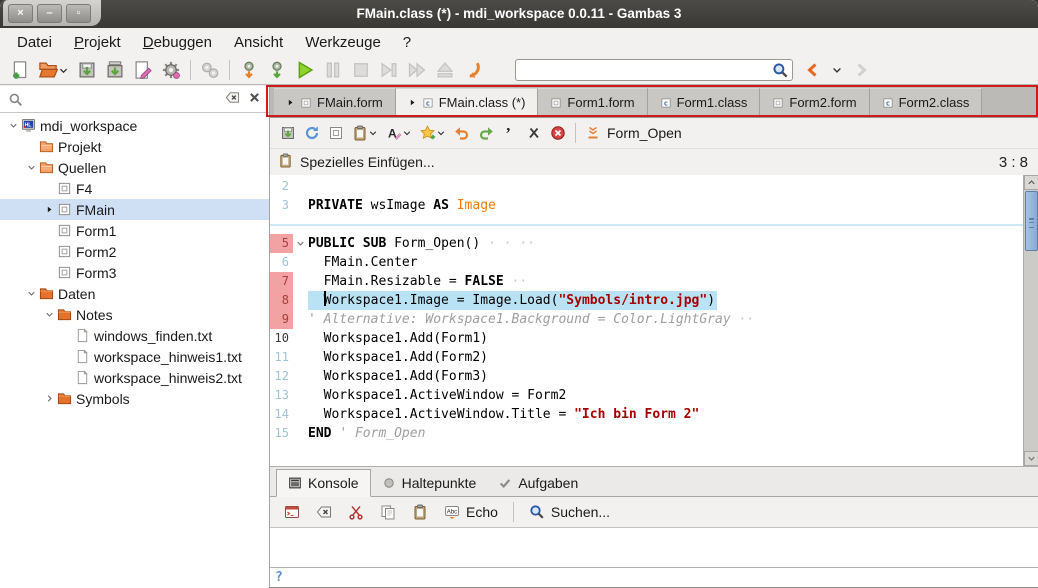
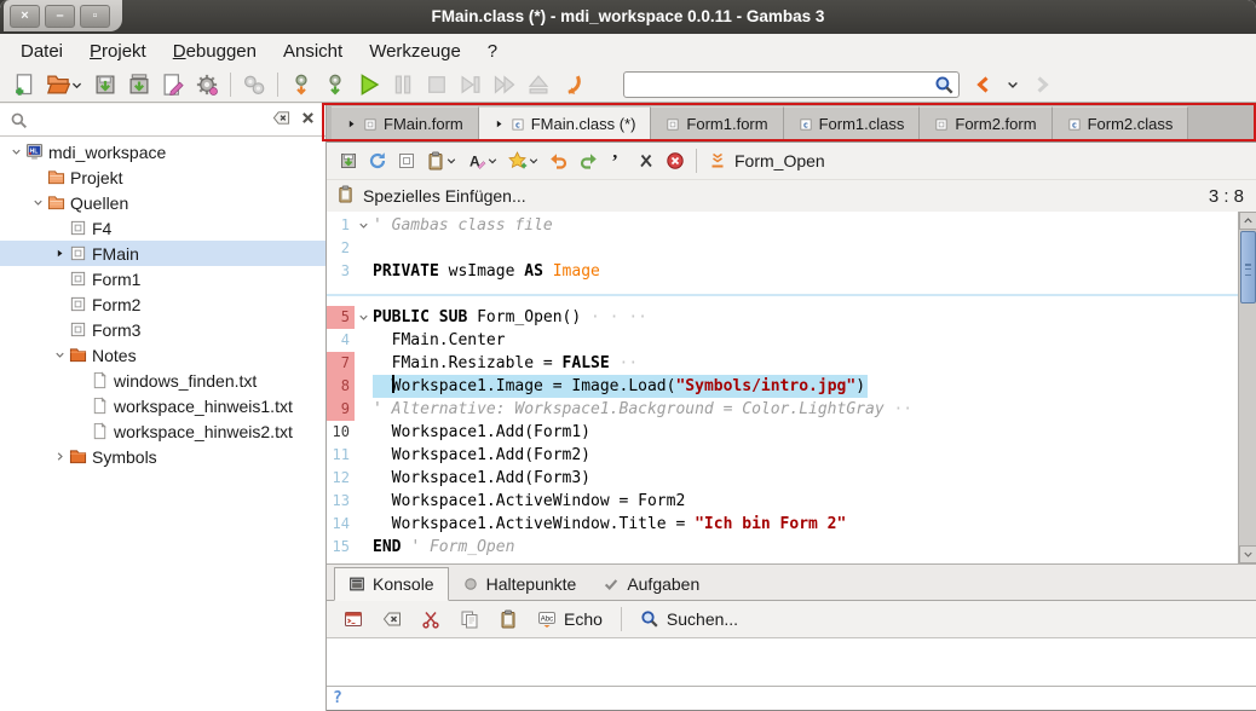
  ×
  –
  ▫
  FMain.class (*) - mdi_workspace 0.0.11 - Gambas 3
  Datei
  Projekt
  Debuggen
  Ansicht
  Werkzeuge
  ?
  mdi_workspace
  Projekt
  Quellen
  F4
  FMain
  Form1
  Form2
  Form3
- Daten
  Notes
  windows_finden.txt
  workspace_hinweis1.txt
  workspace_hinweis2.txt
  Symbols
  FMain.form
  c
  FMain.class (*)
  Form1.form
  c
  Form1.class
  Form2.form
  c
  Form2.class
  A
  ’
  Form_Open
  Spezielles Einfügen...
  3 : 8
+ 1
+ ' Gambas class file
  2
  3
  PRIVATE wsImage AS Image
  5
  PUBLIC SUB Form_Open() · · ··
- 6
+ 4
  FMain.Center
  7
  FMain.Resizable = FALSE ··
  8
  Workspace1.Image = Image.Load("Symbols/intro.jpg")
  9
  ' Alternative: Workspace1.Background = Color.LightGray ··
  10
  Workspace1.Add(Form1)
  11
  Workspace1.Add(Form2)
  12
  Workspace1.Add(Form3)
  13
  Workspace1.ActiveWindow = Form2
  14
  Workspace1.ActiveWindow.Title = "Ich bin Form 2"
  15
  END ' Form_Open
  Konsole
  Haltepunkte
  Aufgaben
  Echo
  Suchen...
  ?
